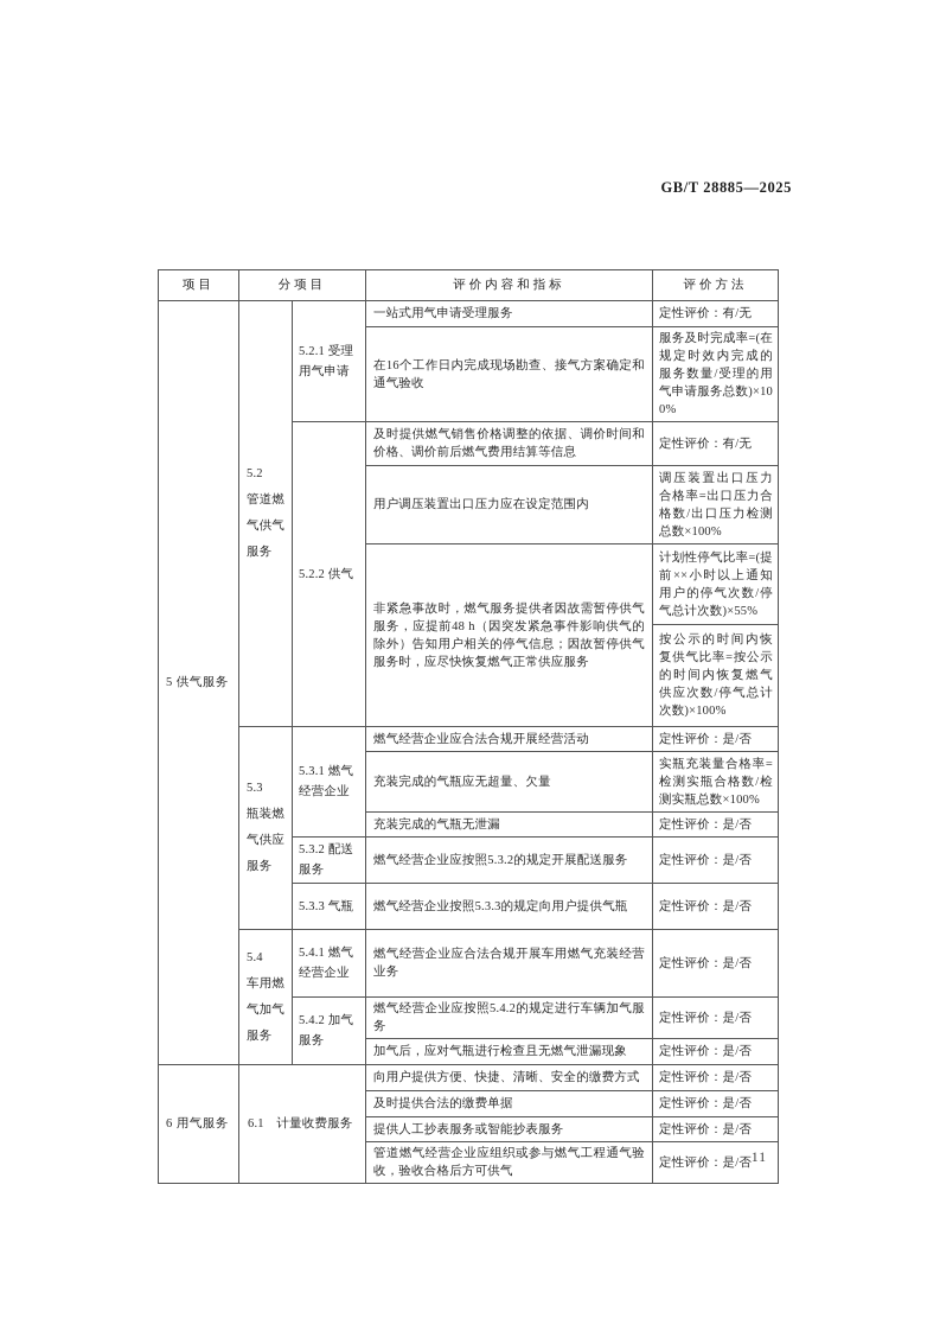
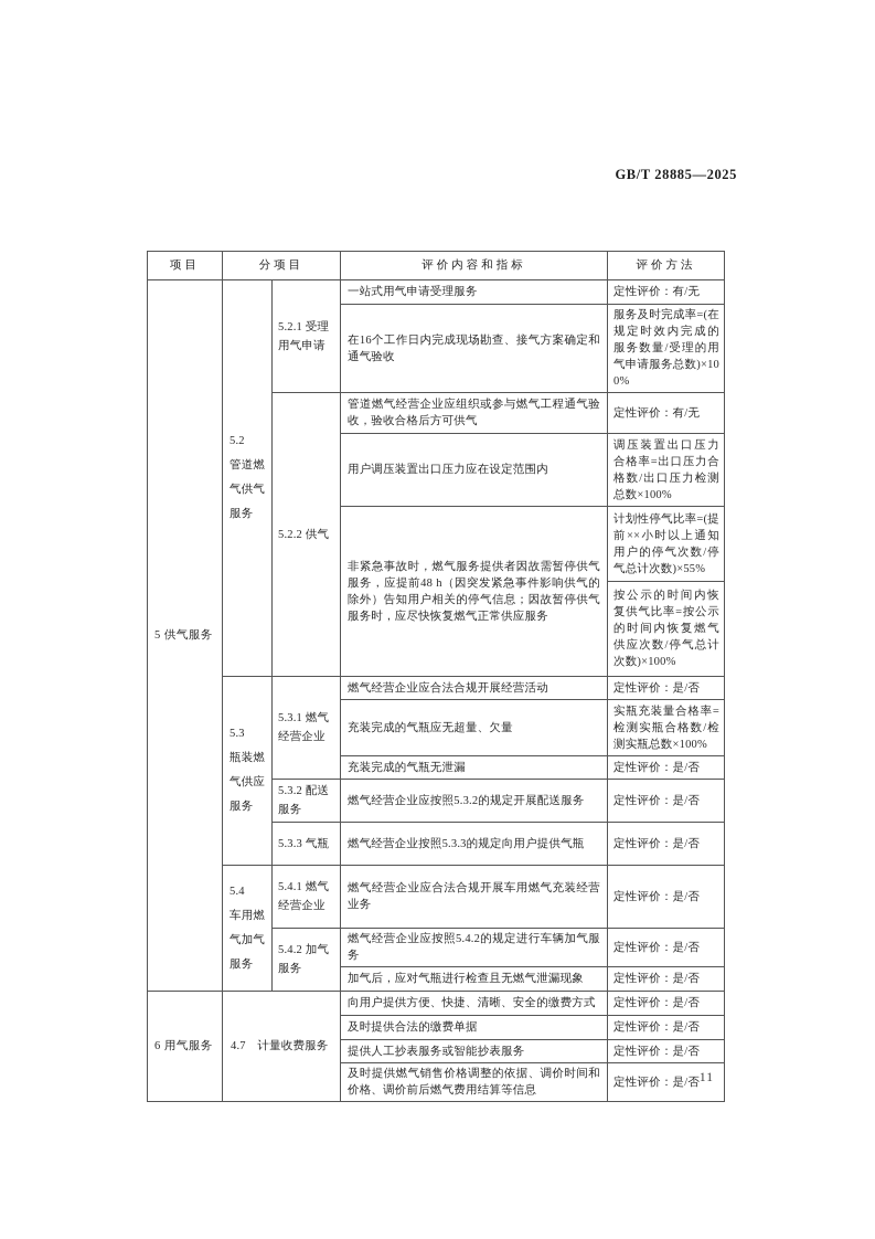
  GB/T 28885—2025
  项目	分项目	评价内容和指标	评价方法
  5 供气服务	5.2管道燃气供气服务	5.2.1 受理用气申请	一站式用气申请受理服务	定性评价：有/无
  在16个工作日内完成现场勘查、接气方案确定和通气验收	服务及时完成率=(在规定时效内完成的服务数量/受理的用气申请服务总数)×100%
- 5.2.2 供气	及时提供燃气销售价格调整的依据、调价时间和价格、调价前后燃气费用结算等信息	定性评价：有/无
+ 5.2.2 供气	管道燃气经营企业应组织或参与燃气工程通气验收，验收合格后方可供气	定性评价：有/无
  用户调压装置出口压力应在设定范围内	调压装置出口压力合格率=出口压力合格数/出口压力检测总数×100%
  非紧急事故时，燃气服务提供者因故需暂停供气服务，应提前48 h（因突发紧急事件影响供气的除外）告知用户相关的停气信息；因故暂停供气服务时，应尽快恢复燃气正常供应服务	计划性停气比率=(提前××小时以上通知用户的停气次数/停气总计次数)×55%
  按公示的时间内恢复供气比率=按公示的时间内恢复燃气供应次数/停气总计次数)×100%
  5.3瓶装燃气供应服务	5.3.1 燃气经营企业	燃气经营企业应合法合规开展经营活动	定性评价：是/否
  充装完成的气瓶应无超量、欠量	实瓶充装量合格率=检测实瓶合格数/检测实瓶总数×100%
  充装完成的气瓶无泄漏	定性评价：是/否
  5.3.2 配送服务	燃气经营企业应按照5.3.2的规定开展配送服务	定性评价：是/否
  5.3.3 气瓶	燃气经营企业按照5.3.3的规定向用户提供气瓶	定性评价：是/否
  5.4车用燃气加气服务	5.4.1 燃气经营企业	燃气经营企业应合法合规开展车用燃气充装经营业务	定性评价：是/否
  5.4.2 加气服务	燃气经营企业应按照5.4.2的规定进行车辆加气服务	定性评价：是/否
  加气后，应对气瓶进行检查且无燃气泄漏现象	定性评价：是/否
- 6 用气服务	6.1 计量收费服务	向用户提供方便、快捷、清晰、安全的缴费方式	定性评价：是/否
+ 6 用气服务	4.7 计量收费服务	向用户提供方便、快捷、清晰、安全的缴费方式	定性评价：是/否
  及时提供合法的缴费单据	定性评价：是/否
  提供人工抄表服务或智能抄表服务	定性评价：是/否
- 管道燃气经营企业应组织或参与燃气工程通气验收，验收合格后方可供气	定性评价：是/否
+ 及时提供燃气销售价格调整的依据、调价时间和价格、调价前后燃气费用结算等信息	定性评价：是/否
  11
